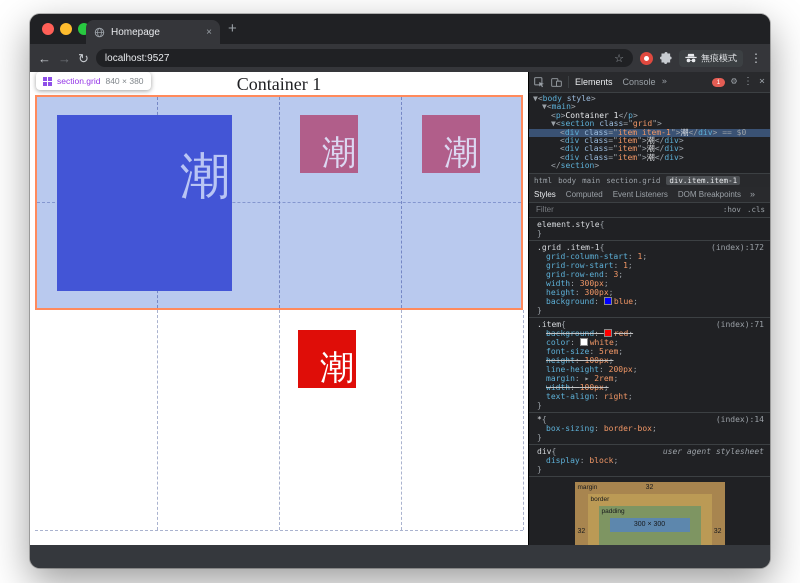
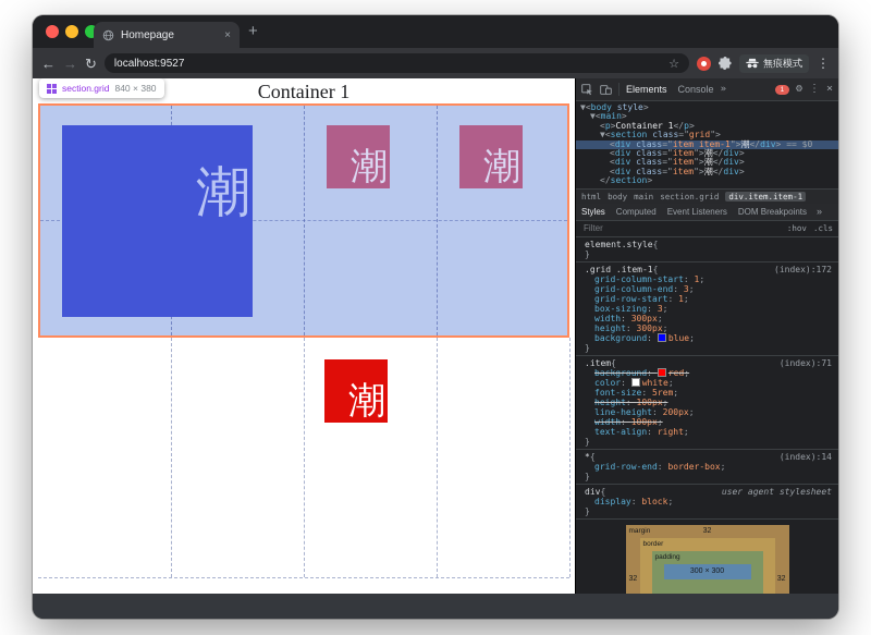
  Homepage
  ×
  +
  ←
  →
  ↻
  localhost:9527
  ☆
  無痕模式
  ⋮
  Container 1
  潮
  潮
  潮
  潮
  section.grid
  840 × 380
  Elements
  Console
  »
  ⚙
  ⋮
  ×
  ▼<body style>
  ▼<main>
  <p>Container 1</p>
  ▼<section class="grid">
  <div class="item item-1">潮</div> == $0
  <div class="item">潮</div>
  <div class="item">潮</div>
  <div class="item">潮</div>
  </section>
  html
  body
  main
  section.grid
  div.item.item-1
  Styles
  Computed
  Event Listeners
  DOM Breakpoints
  »
  Filter
  :hov
  .cls
  element.style
  {
  }
  .grid .item-1
  {
  (index):172
  grid-column-start: 1;
+ grid-column-end: 3;
  grid-row-start: 1;
- grid-row-end: 3;
+ box-sizing: 3;
  width: 300px;
  height: 300px;
  background: blue;
  }
  .item
  {
  (index):71
  background: red;
  color: white;
  font-size: 5rem;
  height: 100px;
  line-height: 200px;
- margin: ▸ 2rem;
  width: 100px;
  text-align: right;
  }
  *
  {
  (index):14
- box-sizing: border-box;
+ grid-row-end: border-box;
  }
  div
  {
  user agent stylesheet
  display: block;
  }
